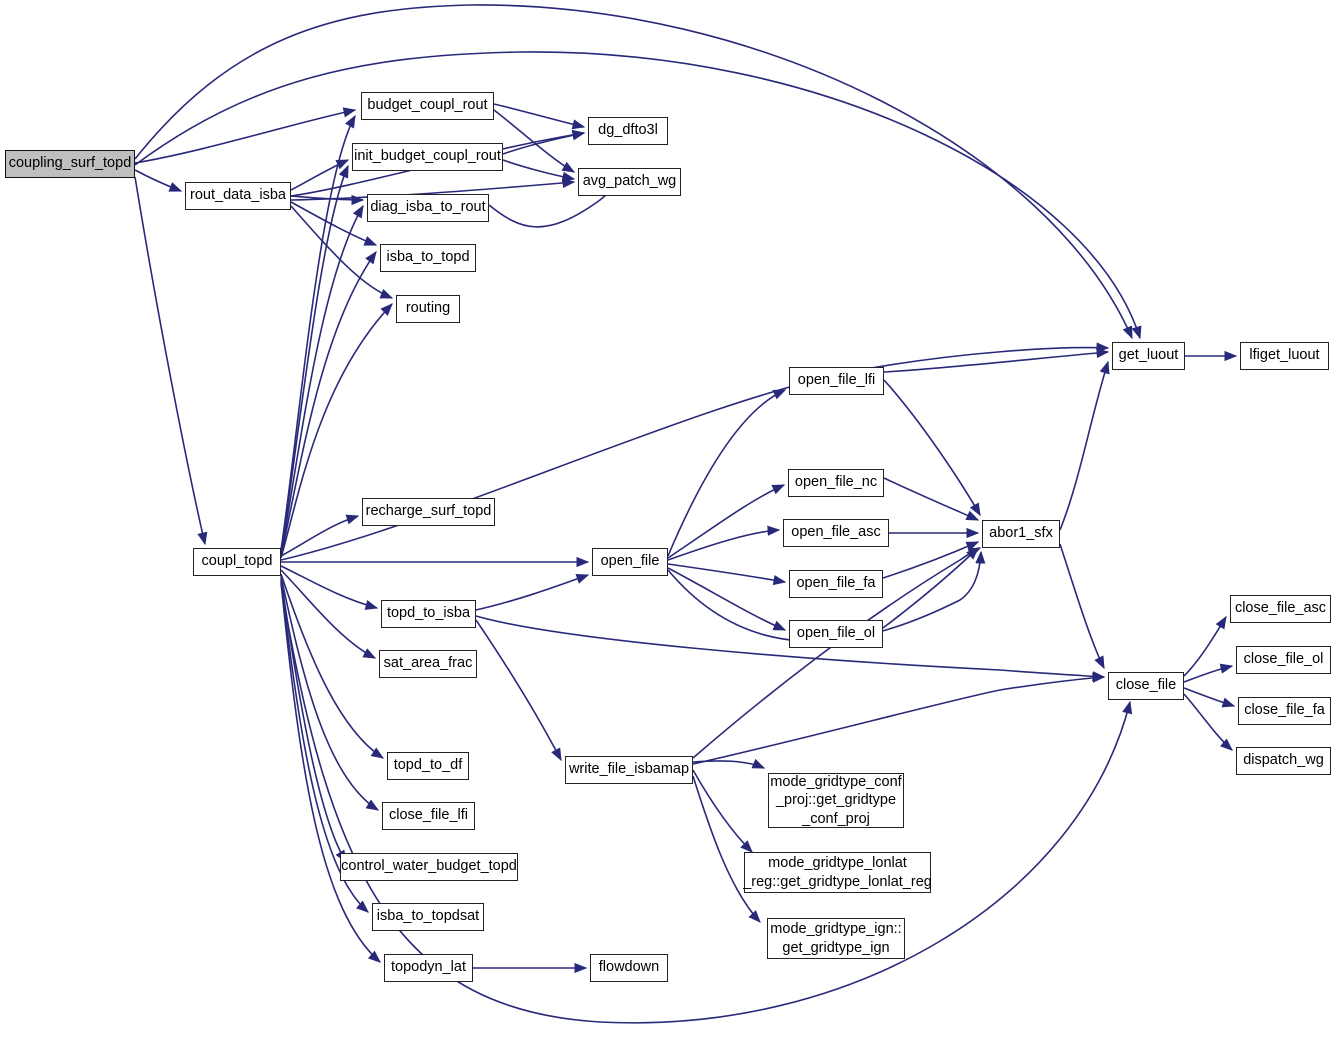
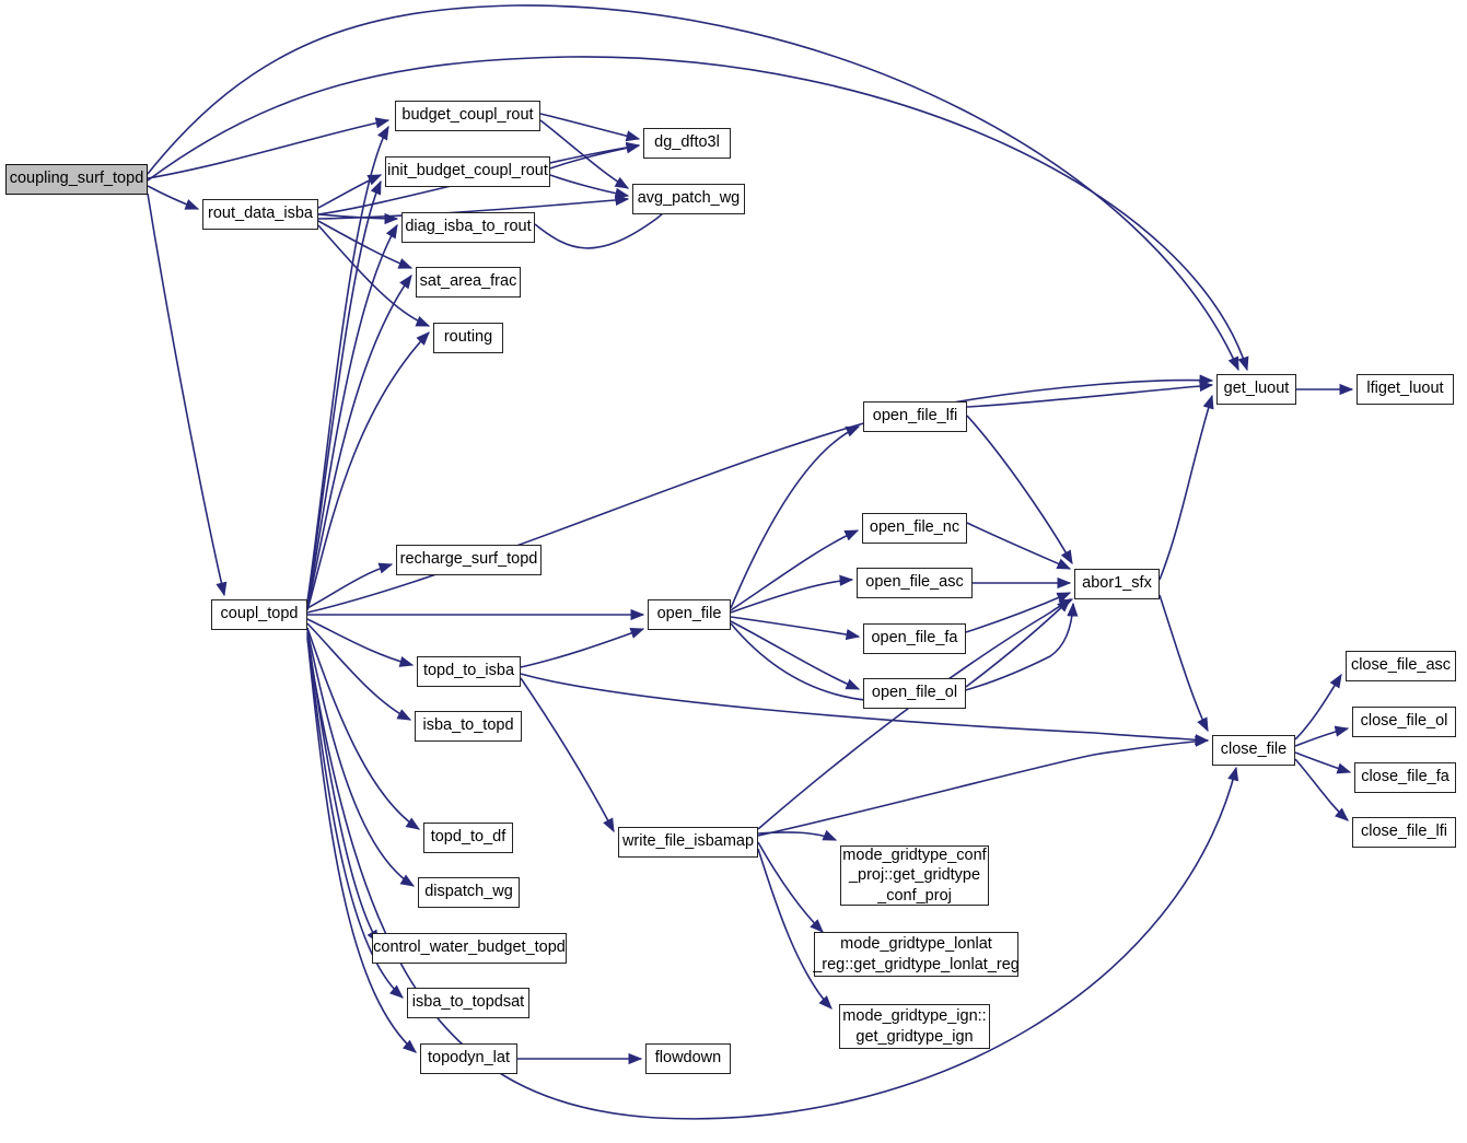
  coupling_surf_topd
  rout_data_isba
  budget_coupl_rout
  init_budget_coupl_rout
  diag_isba_to_rout
- isba_to_topd
+ sat_area_frac
  routing
  dg_dfto3l
  avg_patch_wg
  coupl_topd
  recharge_surf_topd
  topd_to_isba
- sat_area_frac
+ isba_to_topd
  topd_to_df
- close_file_lfi
+ dispatch_wg
  control_water_budget_topd
  isba_to_topdsat
  topodyn_lat
  flowdown
  open_file
  open_file_lfi
  open_file_nc
  open_file_asc
  open_file_fa
  open_file_ol
  abor1_sfx
  get_luout
  lfiget_luout
  close_file
  close_file_asc
  close_file_ol
  close_file_fa
- dispatch_wg
+ close_file_lfi
  write_file_isbamap
  mode_gridtype_conf
  _proj::get_gridtype
  _conf_proj
  mode_gridtype_lonlat
  _reg::get_gridtype_lonlat_reg
  mode_gridtype_ign::
  get_gridtype_ign
